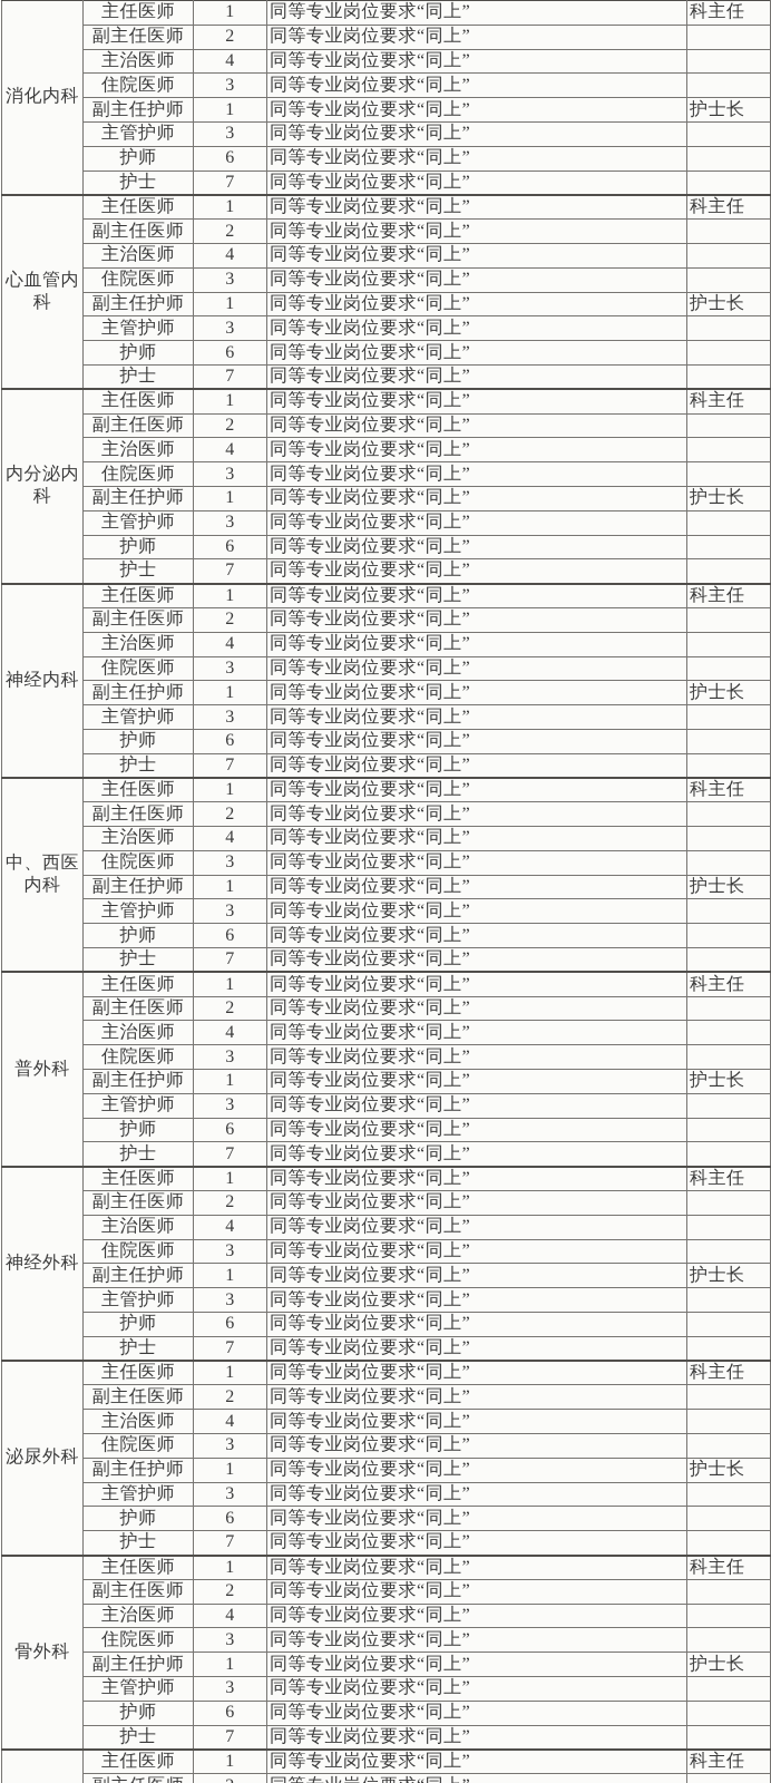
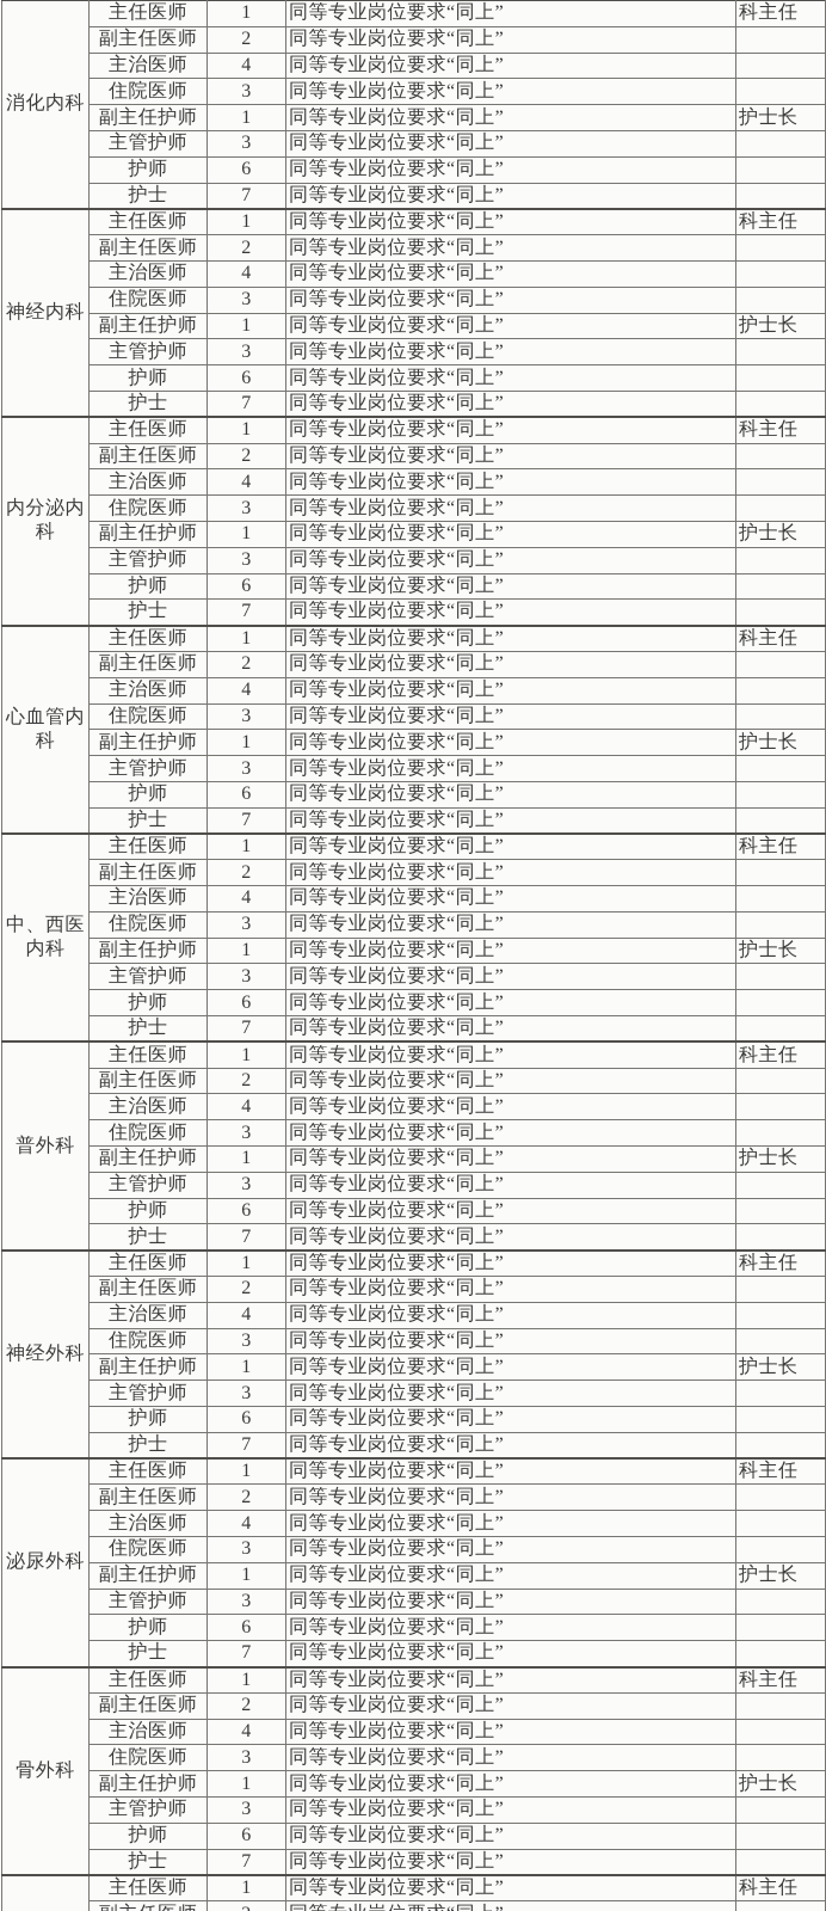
  消化内科	主任医师	1	同等专业岗位要求“同上”	科主任
  副主任医师	2	同等专业岗位要求“同上”
  主治医师	4	同等专业岗位要求“同上”
  住院医师	3	同等专业岗位要求“同上”
  副主任护师	1	同等专业岗位要求“同上”	护士长
  主管护师	3	同等专业岗位要求“同上”
  护师	6	同等专业岗位要求“同上”
  护士	7	同等专业岗位要求“同上”
- 心血管内科	主任医师	1	同等专业岗位要求“同上”	科主任
+ 神经内科	主任医师	1	同等专业岗位要求“同上”	科主任
  副主任医师	2	同等专业岗位要求“同上”
  主治医师	4	同等专业岗位要求“同上”
  住院医师	3	同等专业岗位要求“同上”
  副主任护师	1	同等专业岗位要求“同上”	护士长
  主管护师	3	同等专业岗位要求“同上”
  护师	6	同等专业岗位要求“同上”
  护士	7	同等专业岗位要求“同上”
  内分泌内科	主任医师	1	同等专业岗位要求“同上”	科主任
  副主任医师	2	同等专业岗位要求“同上”
  主治医师	4	同等专业岗位要求“同上”
  住院医师	3	同等专业岗位要求“同上”
  副主任护师	1	同等专业岗位要求“同上”	护士长
  主管护师	3	同等专业岗位要求“同上”
  护师	6	同等专业岗位要求“同上”
  护士	7	同等专业岗位要求“同上”
- 神经内科	主任医师	1	同等专业岗位要求“同上”	科主任
+ 心血管内科	主任医师	1	同等专业岗位要求“同上”	科主任
  副主任医师	2	同等专业岗位要求“同上”
  主治医师	4	同等专业岗位要求“同上”
  住院医师	3	同等专业岗位要求“同上”
  副主任护师	1	同等专业岗位要求“同上”	护士长
  主管护师	3	同等专业岗位要求“同上”
  护师	6	同等专业岗位要求“同上”
  护士	7	同等专业岗位要求“同上”
  中、西医内科	主任医师	1	同等专业岗位要求“同上”	科主任
  副主任医师	2	同等专业岗位要求“同上”
  主治医师	4	同等专业岗位要求“同上”
  住院医师	3	同等专业岗位要求“同上”
  副主任护师	1	同等专业岗位要求“同上”	护士长
  主管护师	3	同等专业岗位要求“同上”
  护师	6	同等专业岗位要求“同上”
  护士	7	同等专业岗位要求“同上”
  普外科	主任医师	1	同等专业岗位要求“同上”	科主任
  副主任医师	2	同等专业岗位要求“同上”
  主治医师	4	同等专业岗位要求“同上”
  住院医师	3	同等专业岗位要求“同上”
  副主任护师	1	同等专业岗位要求“同上”	护士长
  主管护师	3	同等专业岗位要求“同上”
  护师	6	同等专业岗位要求“同上”
  护士	7	同等专业岗位要求“同上”
  神经外科	主任医师	1	同等专业岗位要求“同上”	科主任
  副主任医师	2	同等专业岗位要求“同上”
  主治医师	4	同等专业岗位要求“同上”
  住院医师	3	同等专业岗位要求“同上”
  副主任护师	1	同等专业岗位要求“同上”	护士长
  主管护师	3	同等专业岗位要求“同上”
  护师	6	同等专业岗位要求“同上”
  护士	7	同等专业岗位要求“同上”
  泌尿外科	主任医师	1	同等专业岗位要求“同上”	科主任
  副主任医师	2	同等专业岗位要求“同上”
  主治医师	4	同等专业岗位要求“同上”
  住院医师	3	同等专业岗位要求“同上”
  副主任护师	1	同等专业岗位要求“同上”	护士长
  主管护师	3	同等专业岗位要求“同上”
  护师	6	同等专业岗位要求“同上”
  护士	7	同等专业岗位要求“同上”
  骨外科	主任医师	1	同等专业岗位要求“同上”	科主任
  副主任医师	2	同等专业岗位要求“同上”
  主治医师	4	同等专业岗位要求“同上”
  住院医师	3	同等专业岗位要求“同上”
  副主任护师	1	同等专业岗位要求“同上”	护士长
  主管护师	3	同等专业岗位要求“同上”
  护师	6	同等专业岗位要求“同上”
  护士	7	同等专业岗位要求“同上”
  	主任医师	1	同等专业岗位要求“同上”	科主任
